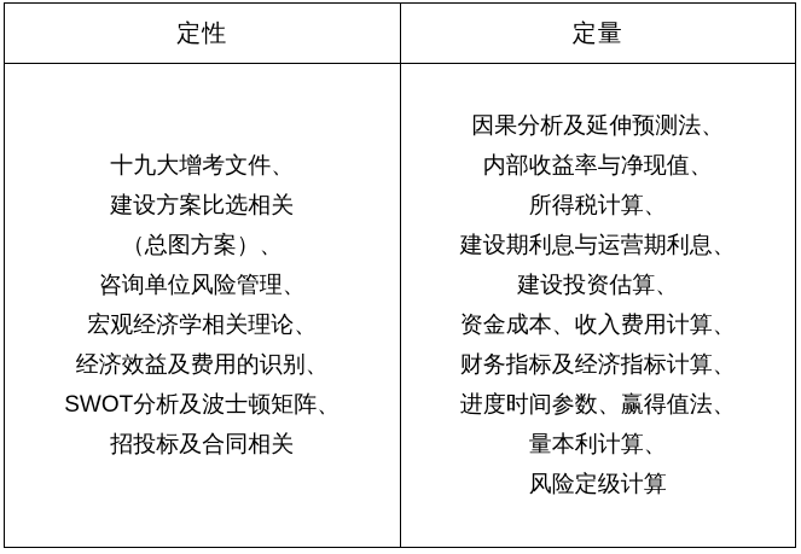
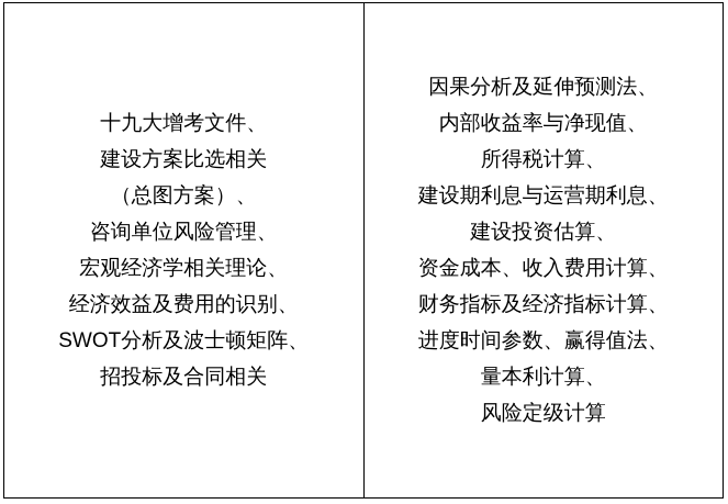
- 定性	定量
  十九大增考文件、 建设方案比选相关 （总图方案）、 咨询单位风险管理、 宏观经济学相关理论、 经济效益及费用的识别、 SWOT分析及波士顿矩阵、 招投标及合同相关	因果分析及延伸预测法、 内部收益率与净现值、 所得税计算、 建设期利息与运营期利息、 建设投资估算、 资金成本、收入费用计算、 财务指标及经济指标计算、 进度时间参数、赢得值法、 量本利计算、 风险定级计算
